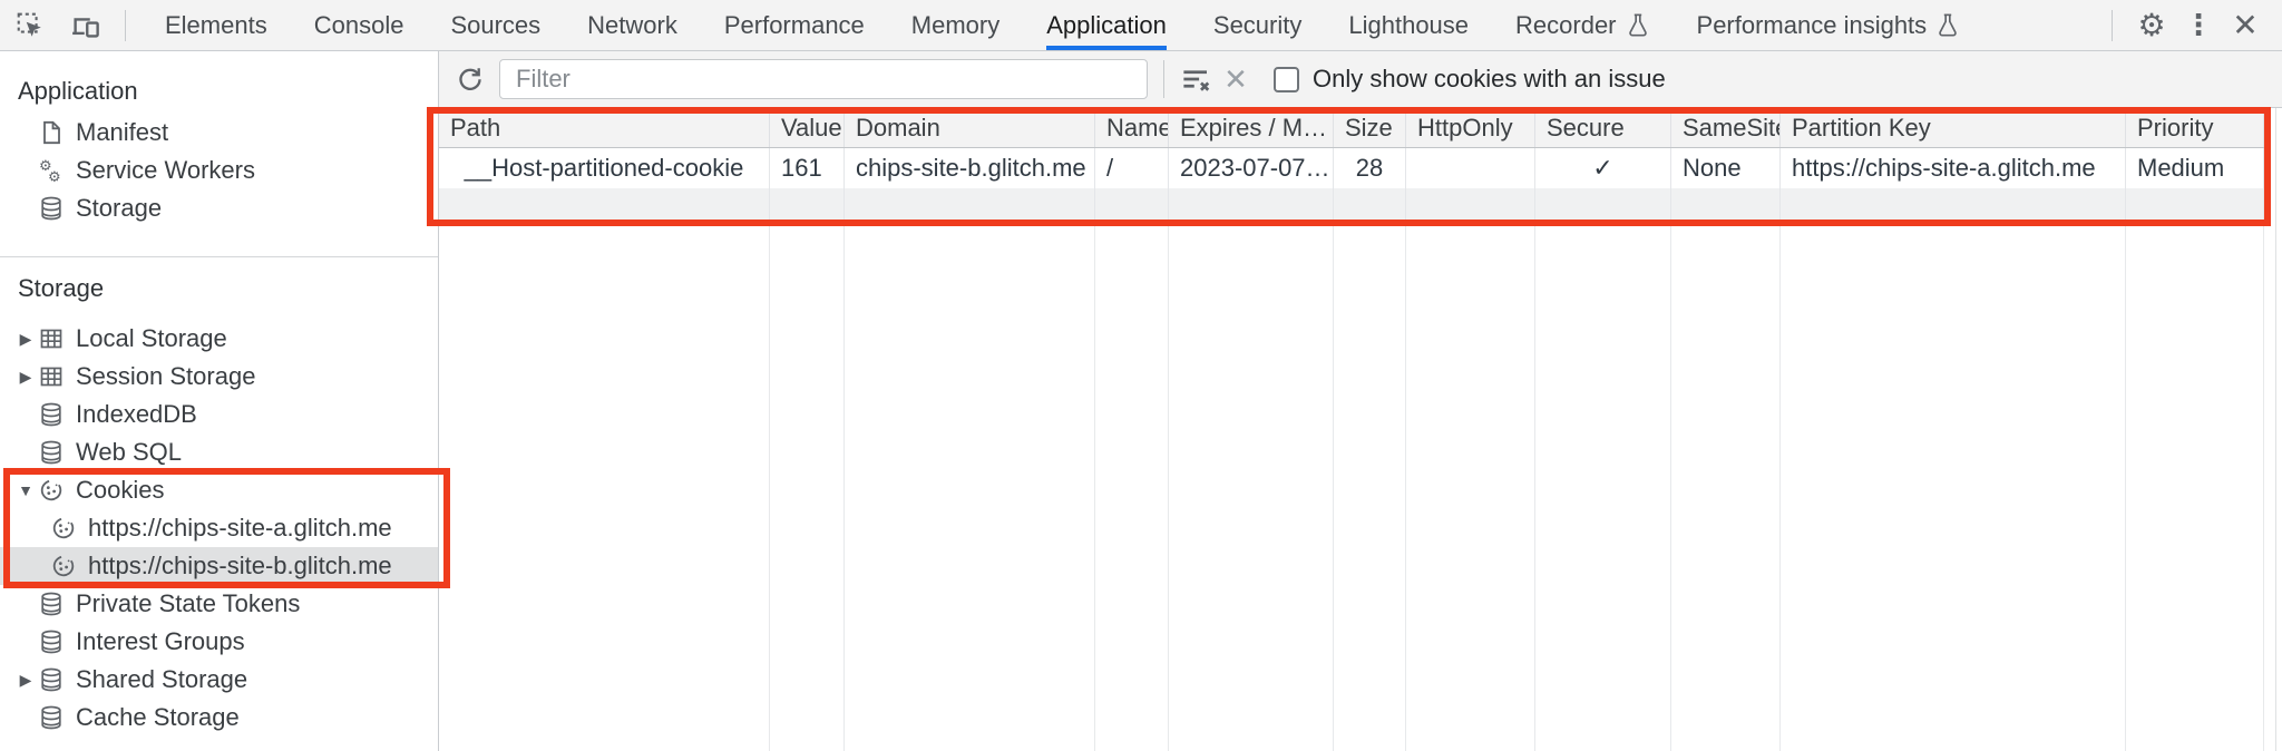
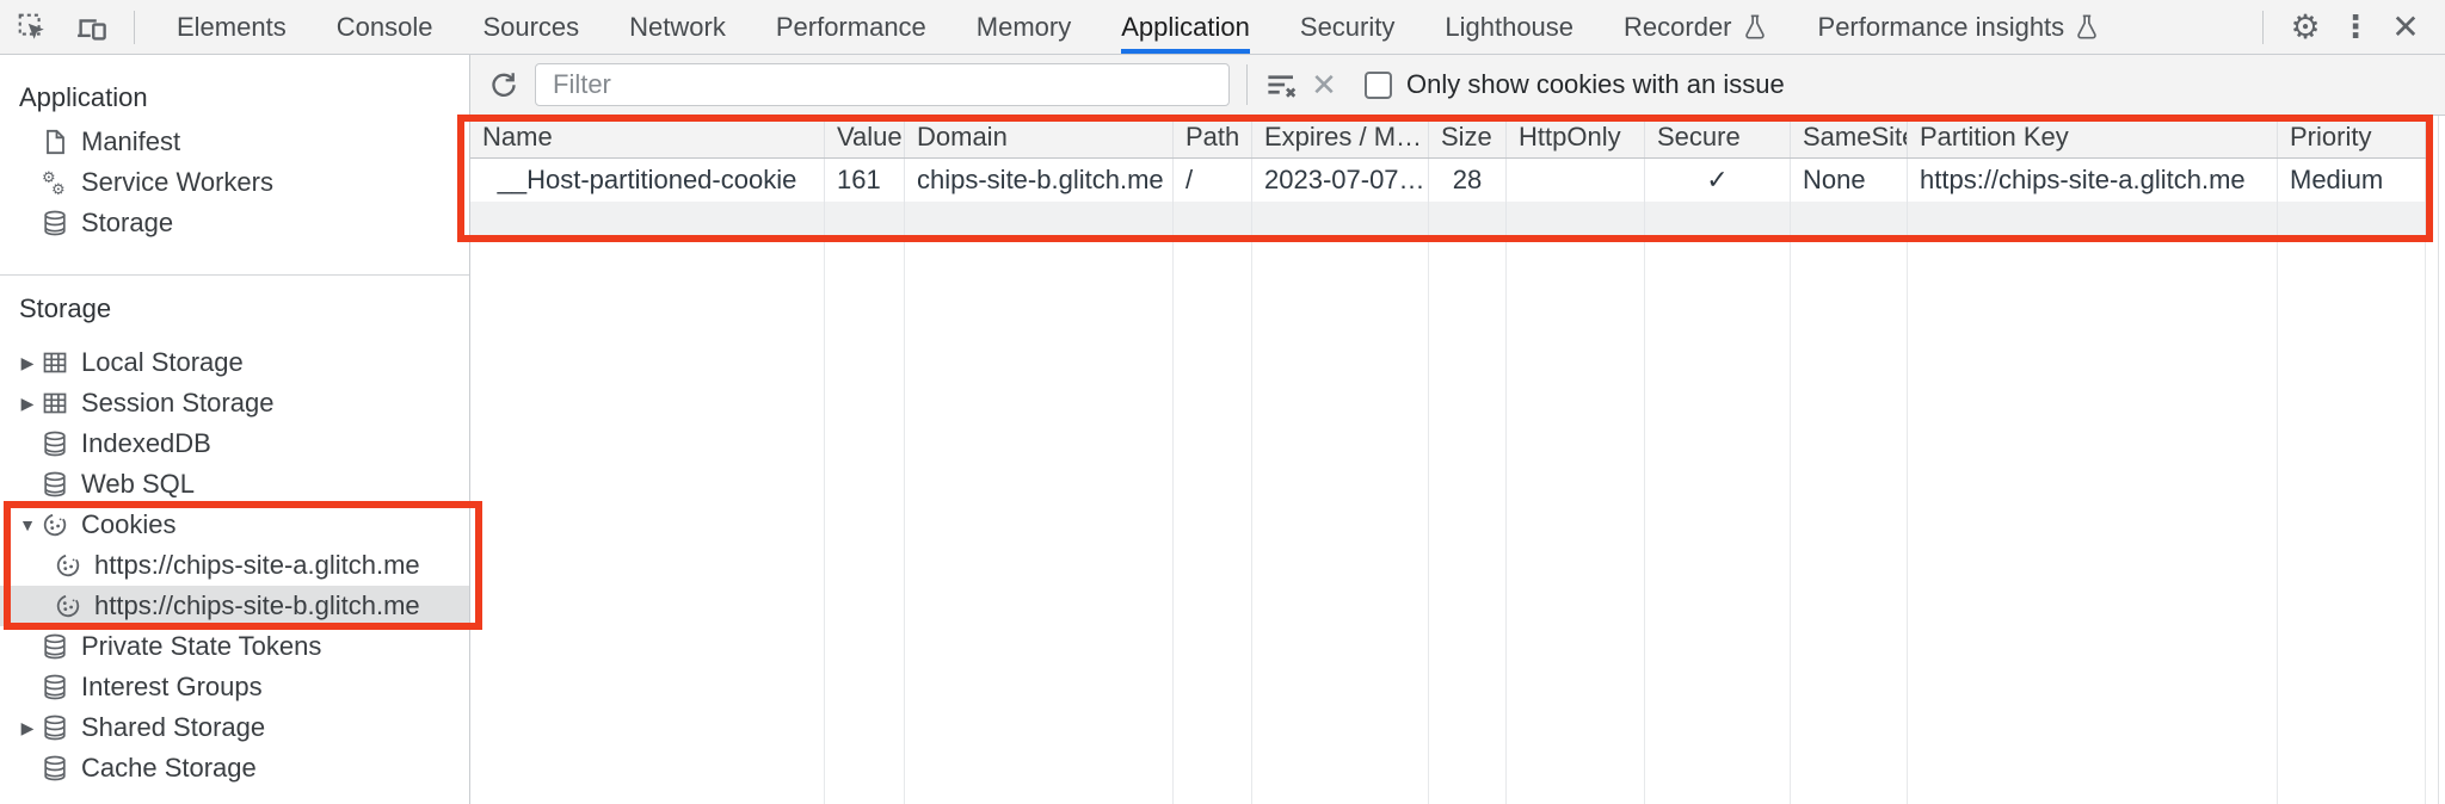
  Elements
  Console
  Sources
  Network
  Performance
  Memory
  Application
  Security
  Lighthouse
  Recorder
  Performance insights
  ⚙
  ⋮
  ✕
  Application
  Manifest
  ⚙
  ⚙
  Service Workers
  Storage
  Storage
  ▶
  Local Storage
  ▶
  Session Storage
  IndexedDB
  Web SQL
  ▼
  Cookies
  https://chips-site-a.glitch.me
  https://chips-site-b.glitch.me
  Private State Tokens
  Interest Groups
  ▶
  Shared Storage
  Cache Storage
  Filter
  ✕
  Only show cookies with an issue
- Path
+ Name
  Value
  Domain
- Name
+ Path
  Expires / M…
  Size
  HttpOnly
  Secure
  SameSit
  Partition Key
  Priority
  __Host-partitioned-cookie
  161
  chips-site-b.glitch.me
  /
  2023-07-07…
  28
  ✓
  None
  https://chips-site-a.glitch.me
  Medium
